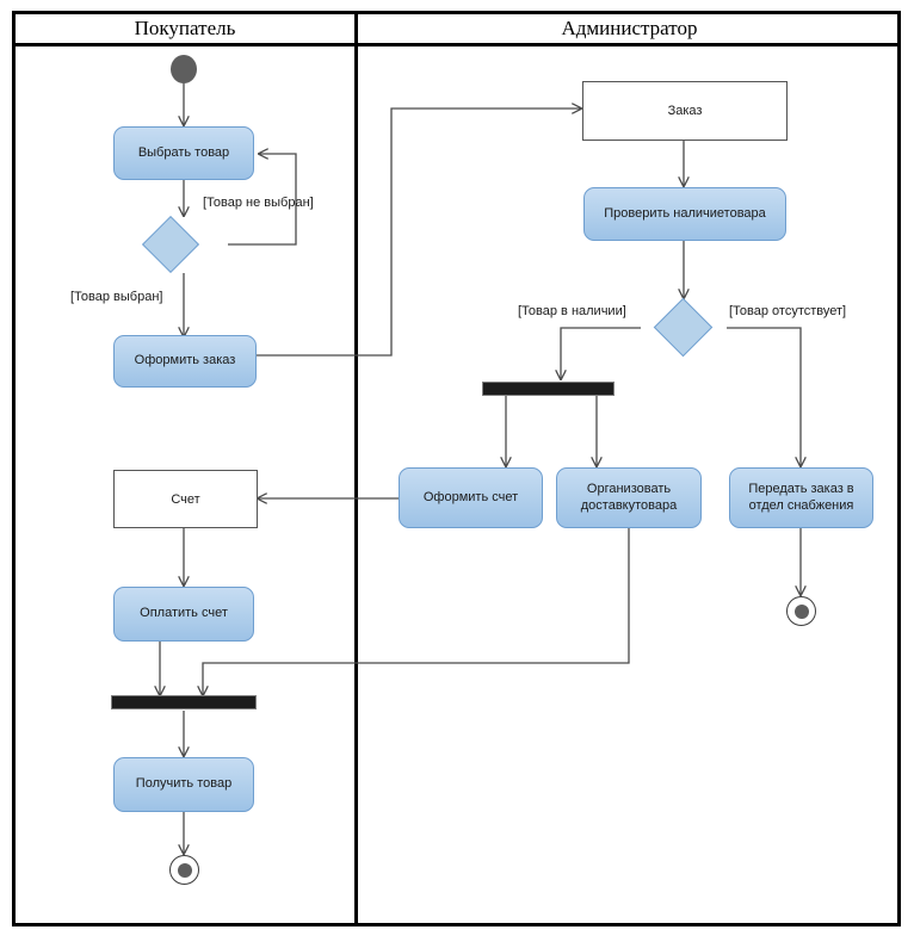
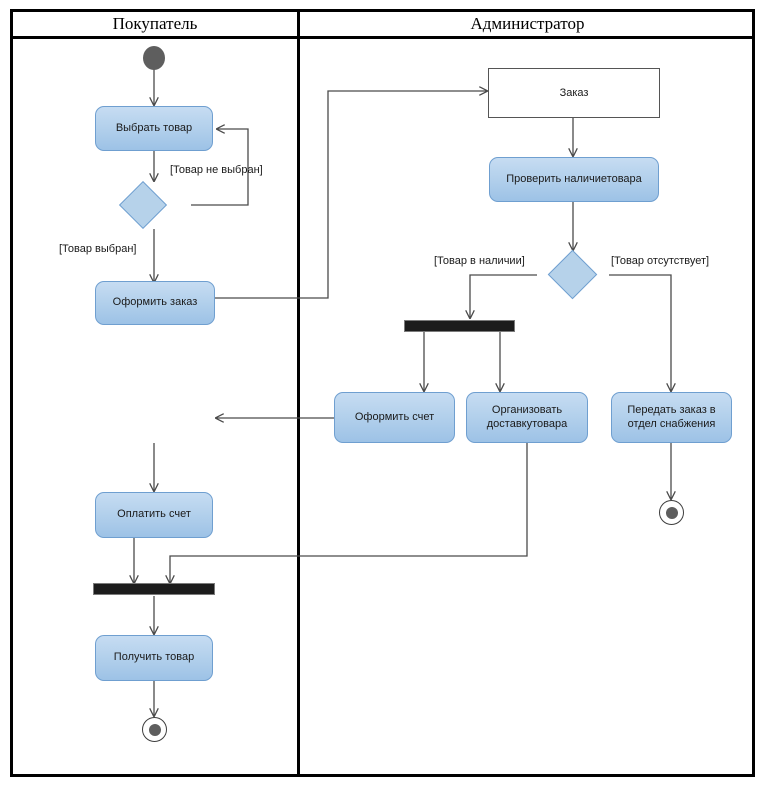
  Покупатель
  Администратор
  [Товар не выбран]
  [Товар выбран]
  [Товар в наличии]
  [Товар отсутствует]
  Выбрать товар
  Оформить заказ
- Счет
  Оплатить счет
  Получить товар
  Заказ
  Проверить наличиетовара
  Оформить счет
  Организовать доставкутовара
  Передать заказ в отдел снабжения
